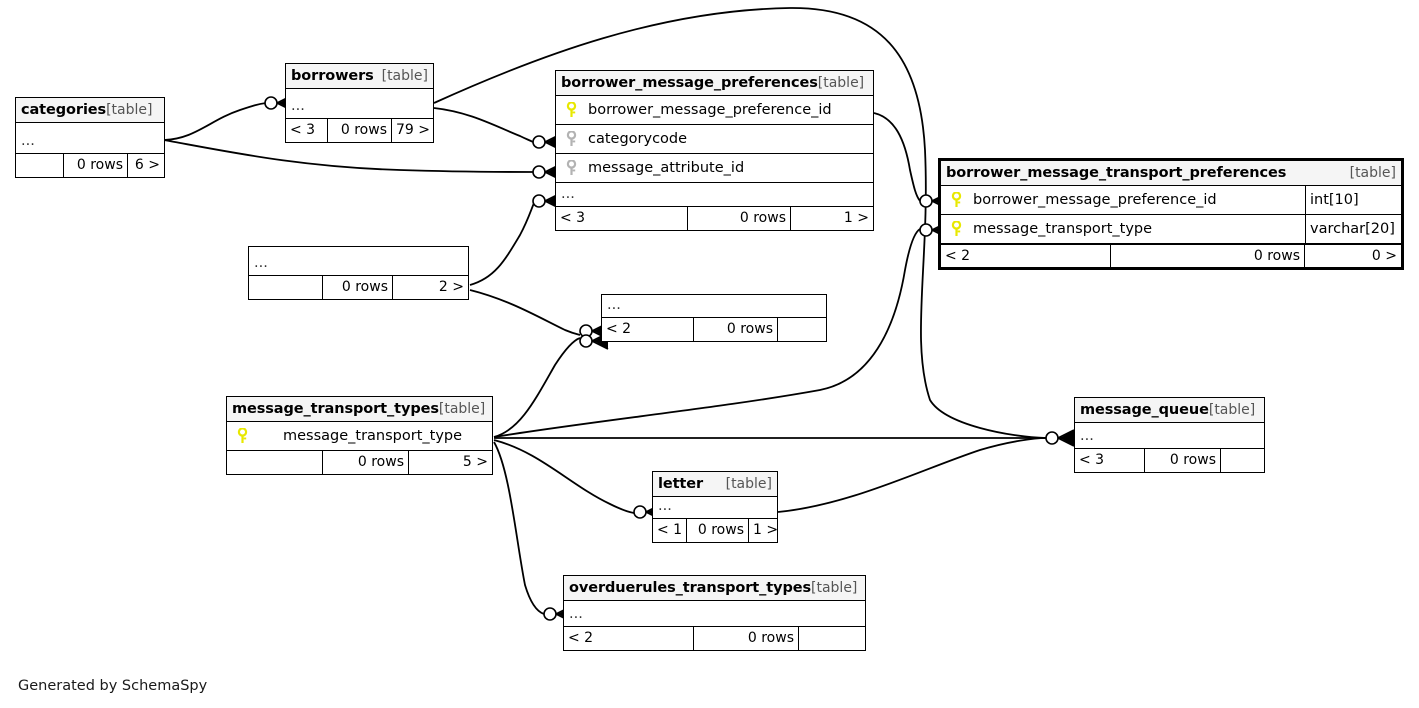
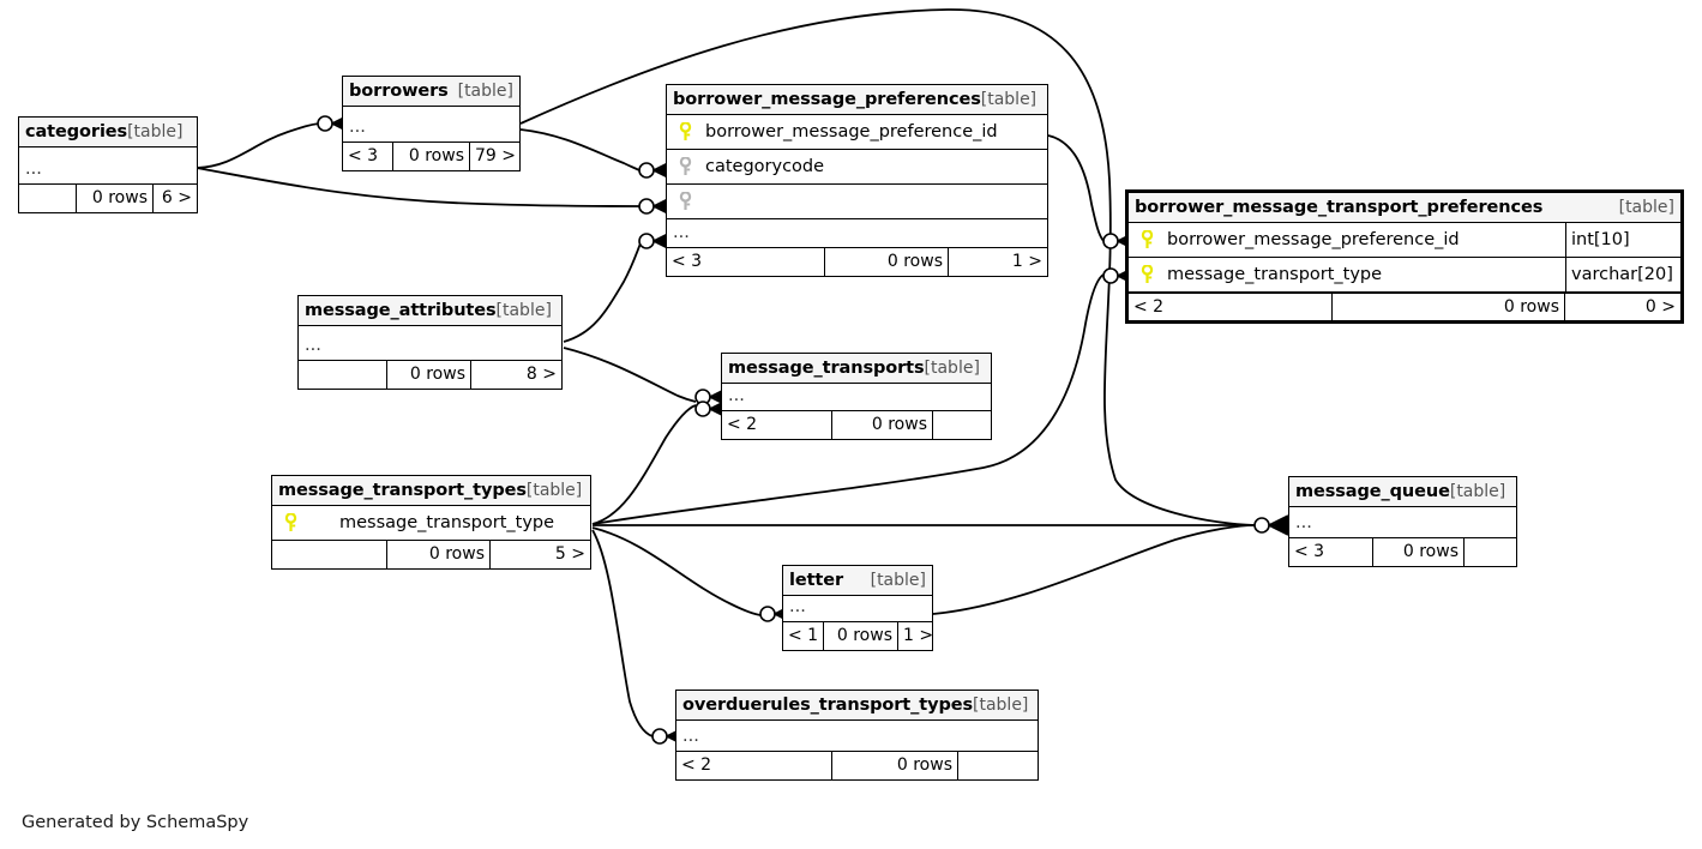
  categories[table]
  ...
  0 rows
  6 >
  borrowers
  [table]
  ...
  < 3
  0 rows
  79 >
  borrower_message_preferences[table]
  borrower_message_preference_id
  categorycode
- message_attribute_id
  ...
  < 3
  0 rows
  1 >
  borrower_message_transport_preferences
  [table]
  borrower_message_preference_id
  int[10]
  message_transport_type
  varchar[20]
  < 2
  0 rows
  0 >
+ message_attributes[table]
  ...
  0 rows
- 2 >
+ 8 >
+ message_transports[table]
  ...
  < 2
  0 rows
  message_transport_types[table]
  message_transport_type
  0 rows
  5 >
  message_queue[table]
  ...
  < 3
  0 rows
  letter
  [table]
  ...
  < 1
  0 rows
  1 >
  overduerules_transport_types[table]
  ...
  < 2
  0 rows
  Generated by SchemaSpy
